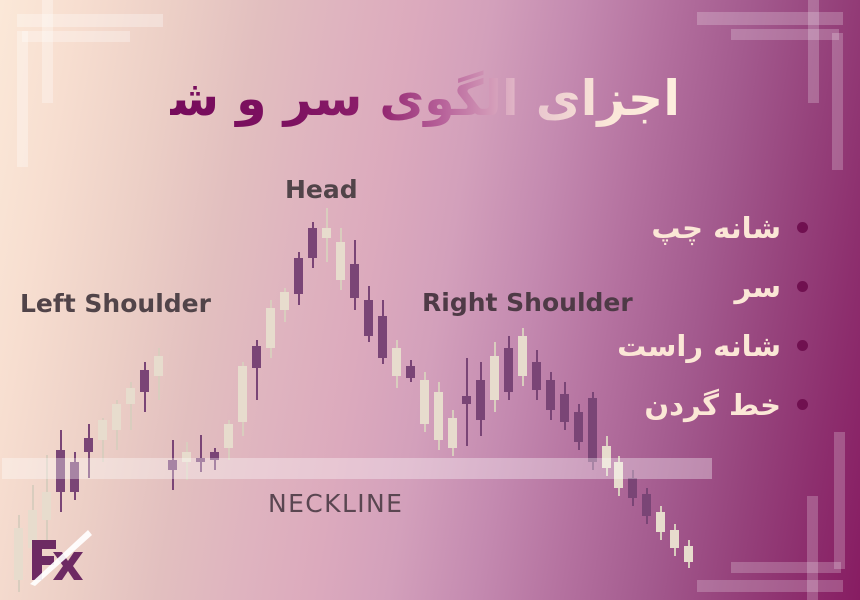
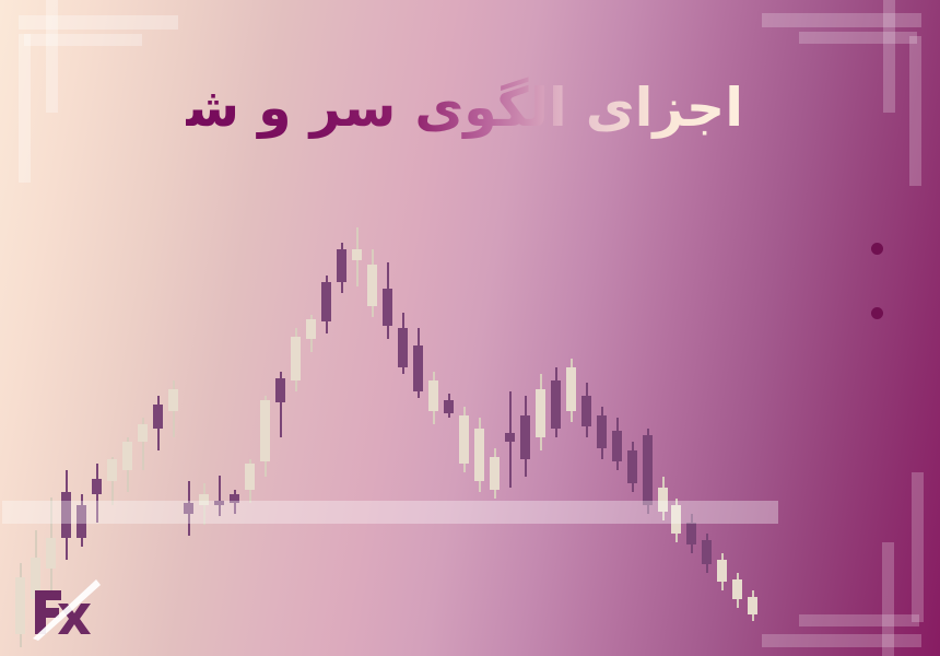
  اجزای اگوی سر و شا
- شانه چپ
- سر
- شانه راست
- خط گردن
- Left Shoulder
- Head
- Right Shoulder
- NECKLINE
